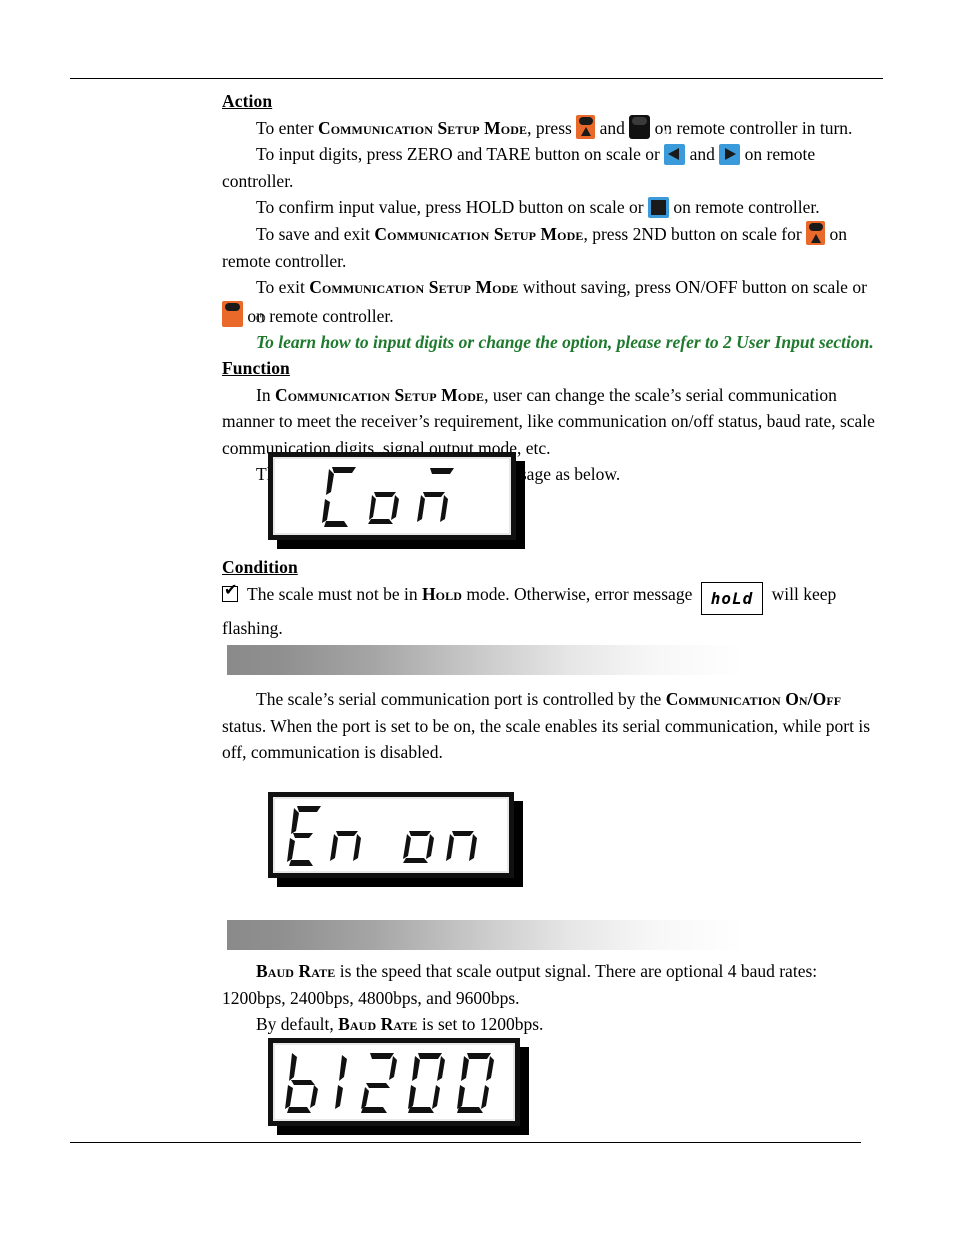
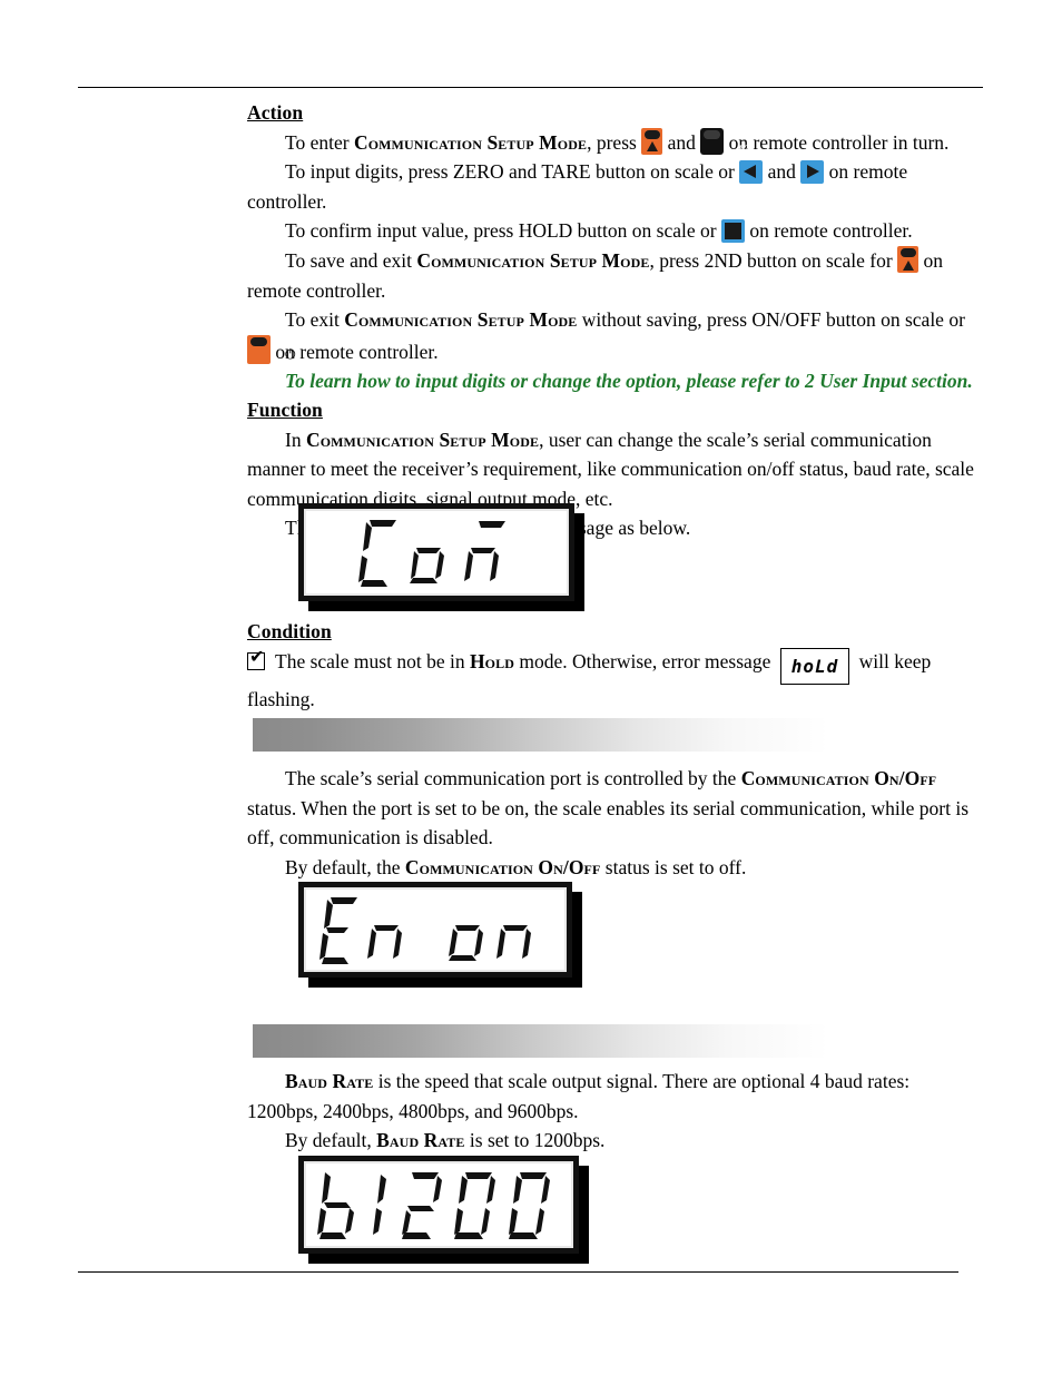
  Action
  To enter Communication Setup Mode, press and
  F2
  on remote controller in turn.
  To input digits, press ZERO and TARE button on scale or and on remote controller.
  To confirm input value, press HOLD button on scale or on remote controller.
  To save and exit Communication Setup Mode, press 2ND button on scale for on remote controller.
  To exit Communication Setup Mode without saving, press ON/OFF button on scale or
  ⏻
  on remote controller.
  To learn how to input digits or change the option, please refer to 2 User Input section.
  Function
  In Communication Setup Mode, user can change the scale’s serial communication manner to meet the receiver’s requirement, like communication on/off status, baud rate, scale communication digits, signal output mode, etc.
  Condition
  ✔
  The scale must not be in Hold mode. Otherwise, error message hoLd will keep flashing.
  The scale’s serial communication port is controlled by the Communication On/Off status. When the port is set to be on, the scale enables its serial communication, while port is off, communication is disabled.
+ By default, the Communication On/Off status is set to off.
  Baud Rate is the speed that scale output signal. There are optional 4 baud rates: 1200bps, 2400bps, 4800bps, and 9600bps.
  By default, Baud Rate is set to 1200bps.
